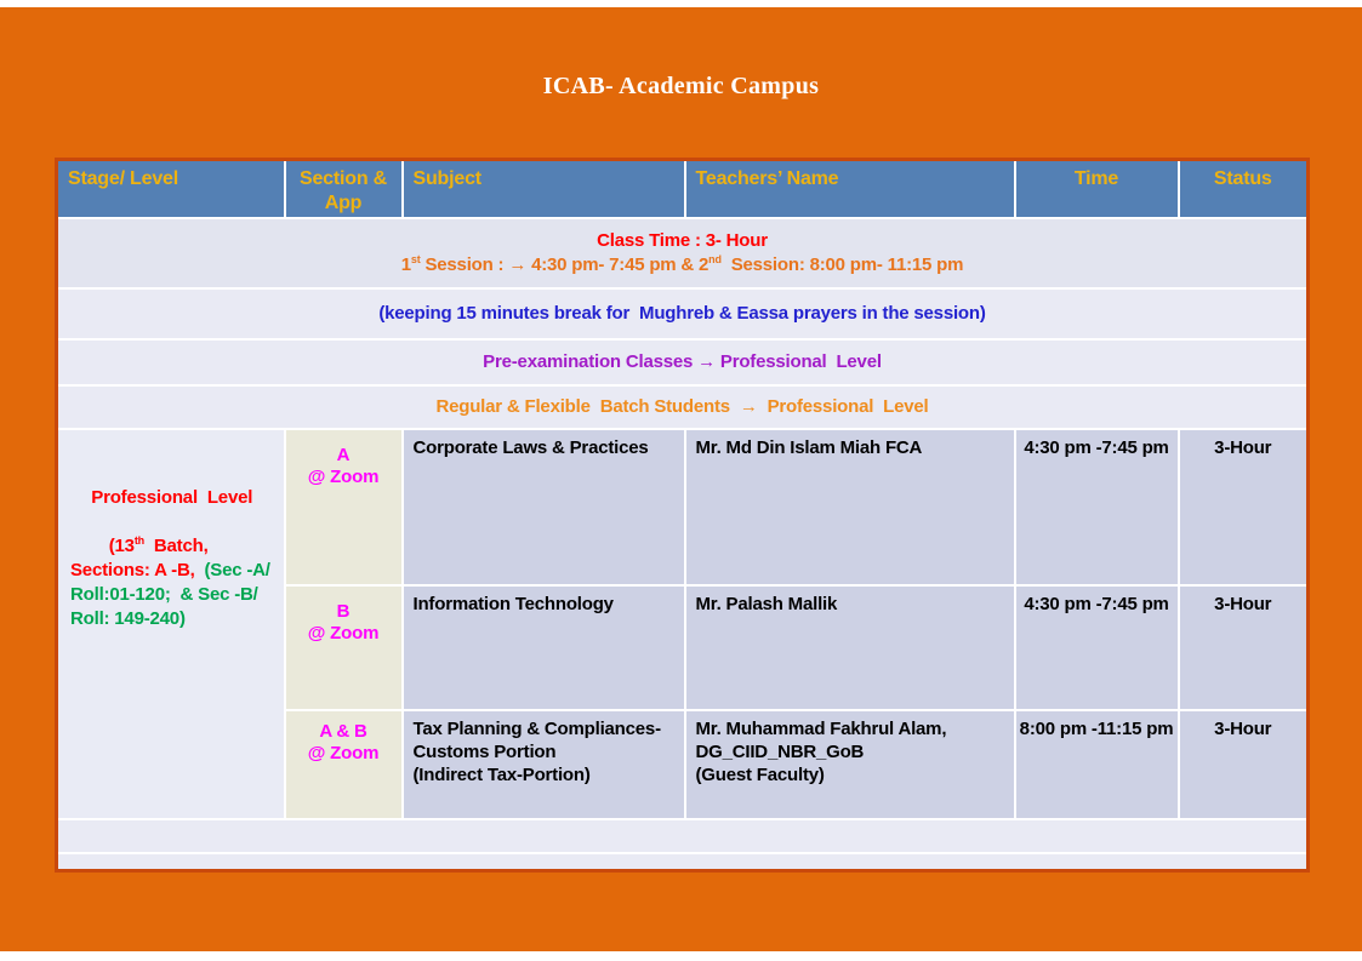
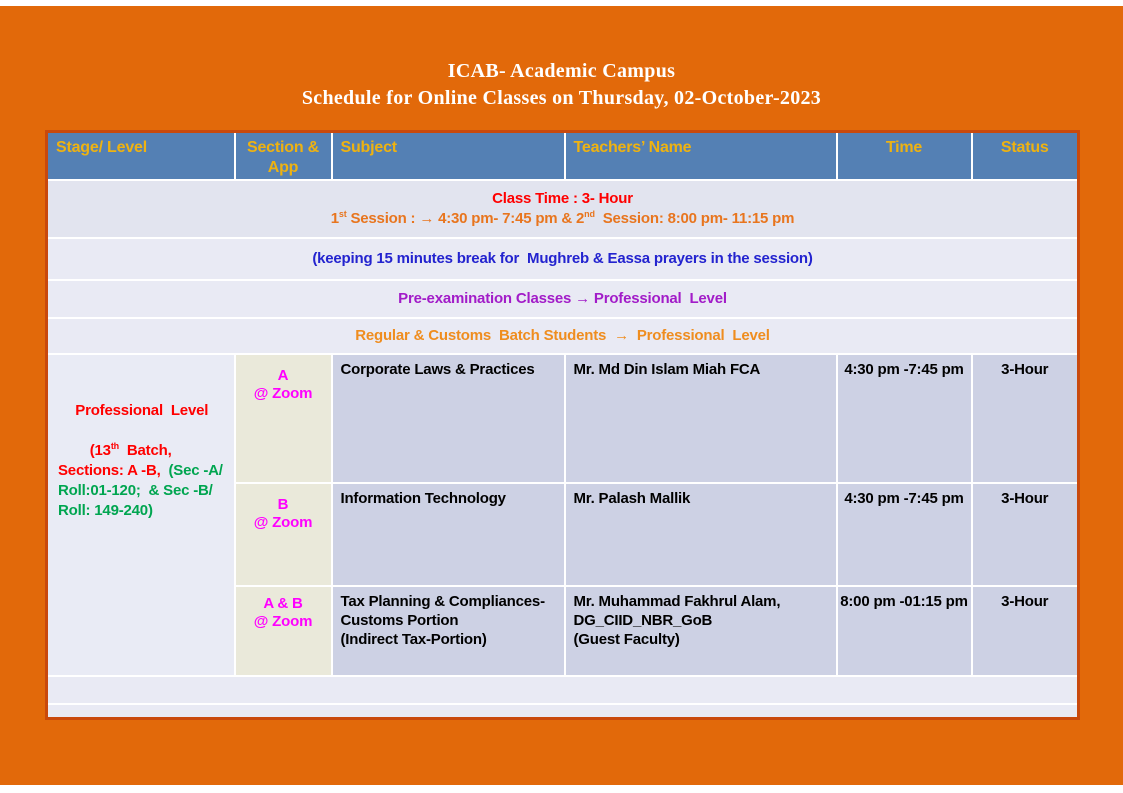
  ICAB- Academic Campus
+ Schedule for Online Classes on Thursday, 02-October-2023
  Stage/ Level	Section & App	Subject	Teachers’ Name	Time	Status
  Class Time : 3- Hour 1st Session : → 4:30 pm- 7:45 pm & 2nd Session: 8:00 pm- 11:15 pm
  (keeping 15 minutes break for Mughreb & Eassa prayers in the session)
  Pre-examination Classes → Professional Level
- Regular & Flexible Batch Students → Professional Level
+ Regular & Customs Batch Students → Professional Level
  Professional Level (13th Batch, Sections: A -B, (Sec -A/ Roll:01-120; & Sec -B/ Roll: 149-240)	A @ Zoom	Corporate Laws & Practices	Mr. Md Din Islam Miah FCA	4:30 pm -7:45 pm	3-Hour
  B @ Zoom	Information Technology	Mr. Palash Mallik	4:30 pm -7:45 pm	3-Hour
- A & B @ Zoom	Tax Planning & Compliances- Customs Portion (Indirect Tax-Portion)	Mr. Muhammad Fakhrul Alam, DG_CIID_NBR_GoB (Guest Faculty)	8:00 pm -11:15 pm	3-Hour
+ A & B @ Zoom	Tax Planning & Compliances- Customs Portion (Indirect Tax-Portion)	Mr. Muhammad Fakhrul Alam, DG_CIID_NBR_GoB (Guest Faculty)	8:00 pm -01:15 pm	3-Hour
